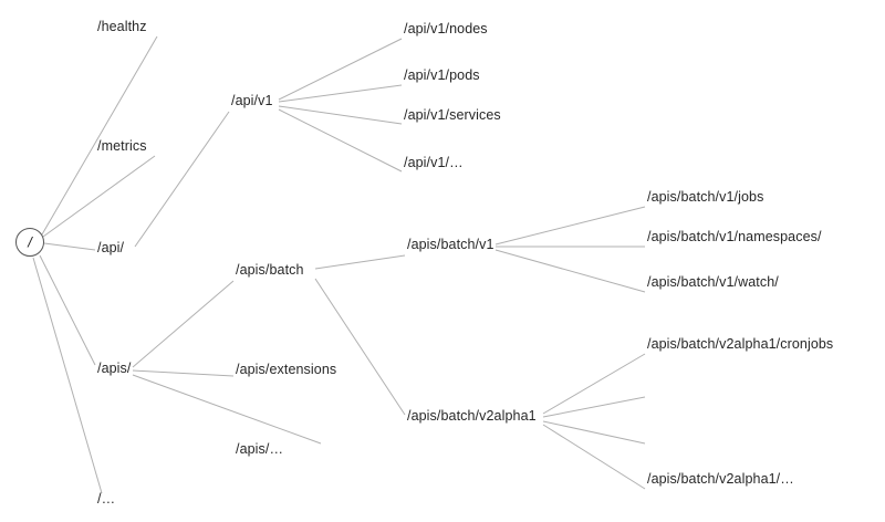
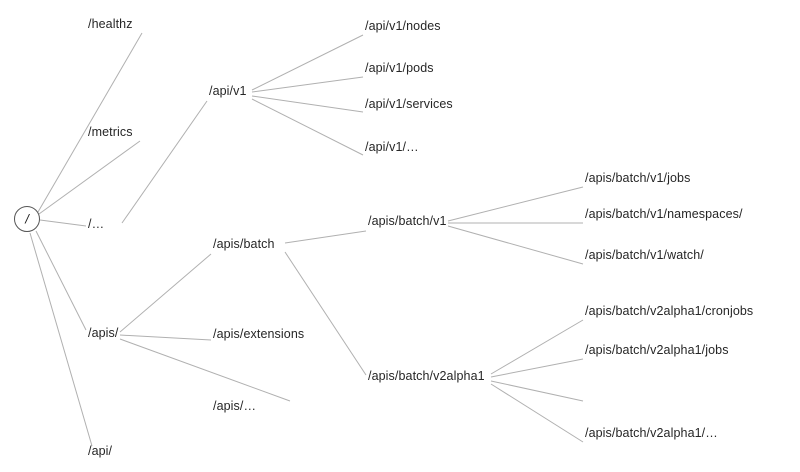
  /
  /healthz
  /metrics
- /api/
+ /…
  /apis/
- /…
+ /api/
  /api/v1
  /apis/batch
  /apis/extensions
  /apis/…
  /api/v1/nodes
  /api/v1/pods
  /api/v1/services
  /api/v1/…
  /apis/batch/v1
  /apis/batch/v2alpha1
  /apis/batch/v1/jobs
  /apis/batch/v1/namespaces/
  /apis/batch/v1/watch/
  /apis/batch/v2alpha1/cronjobs
+ /apis/batch/v2alpha1/jobs
  /apis/batch/v2alpha1/…
